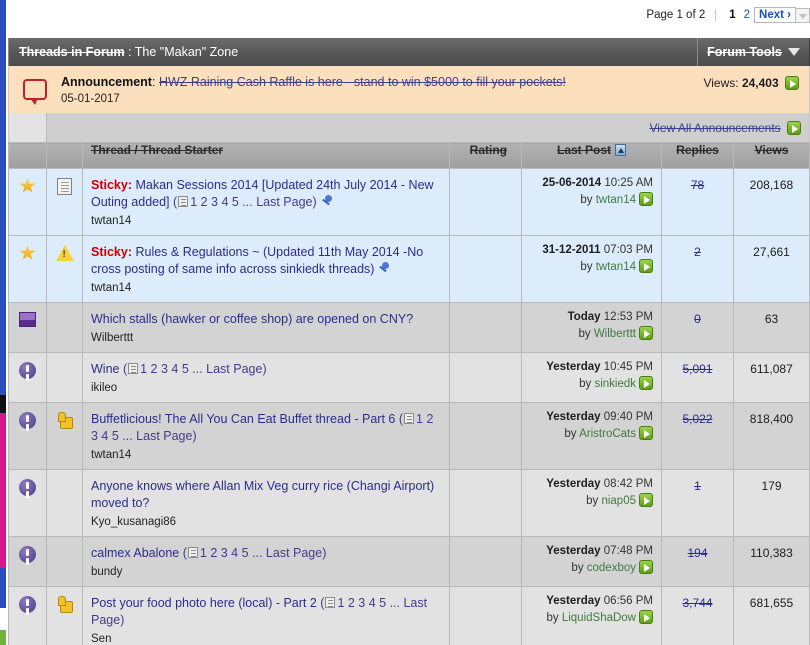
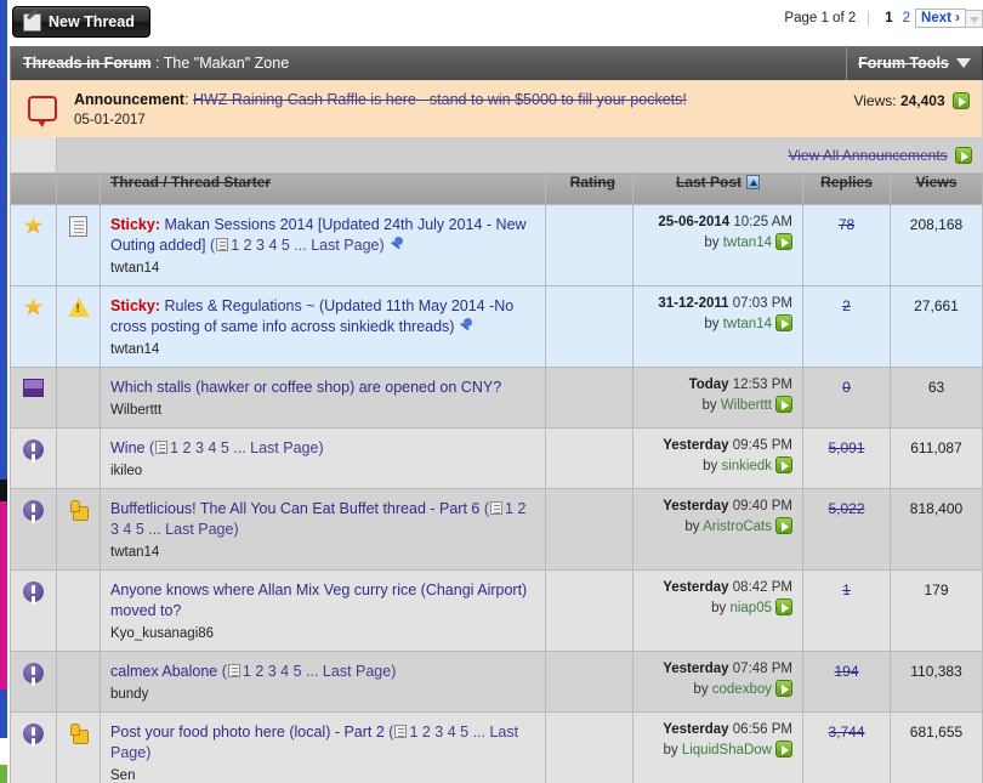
+ New Thread
  Page 1 of 2
  1
  2
  Next ›
  Threads in Forum : The "Makan" Zone
  Forum Tools
  Announcement: HWZ Raining Cash Raffle is here - stand to win $5000 to fill your pockets!
  05-01-2017
  Views: 24,403
  View All Announcements
  		Thread / Thread Starter	Rating	Last Post	Replies	Views
  		Sticky: Makan Sessions 2014 [Updated 24th July 2014 - New Outing added] ( 1 2 3 4 5 ... Last Page)twtan14		25-06-2014 10:25 AMby twtan14	78	208,168
  		Sticky: Rules & Regulations ~ (Updated 11th May 2014 -No cross posting of same info across sinkiedk threads)twtan14		31-12-2011 07:03 PMby twtan14	2	27,661
  		Which stalls (hawker or coffee shop) are opened on CNY?Wilberttt		Today 12:53 PMby Wilberttt	0	63
- 		Wine ( 1 2 3 4 5 ... Last Page)ikileo		Yesterday 10:45 PMby sinkiedk	5,091	611,087
+ 		Wine ( 1 2 3 4 5 ... Last Page)ikileo		Yesterday 09:45 PMby sinkiedk	5,091	611,087
  		Buffetlicious! The All You Can Eat Buffet thread - Part 6 ( 1 2 3 4 5 ... Last Page)twtan14		Yesterday 09:40 PMby AristroCats	5,022	818,400
  		Anyone knows where Allan Mix Veg curry rice (Changi Airport) moved to?Kyo_kusanagi86		Yesterday 08:42 PMby niap05	1	179
  		calmex Abalone ( 1 2 3 4 5 ... Last Page)bundy		Yesterday 07:48 PMby codexboy	194	110,383
  		Post your food photo here (local) - Part 2 ( 1 2 3 4 5 ... Last Page)Sen		Yesterday 06:56 PMby LiquidShaDow	3,744	681,655
